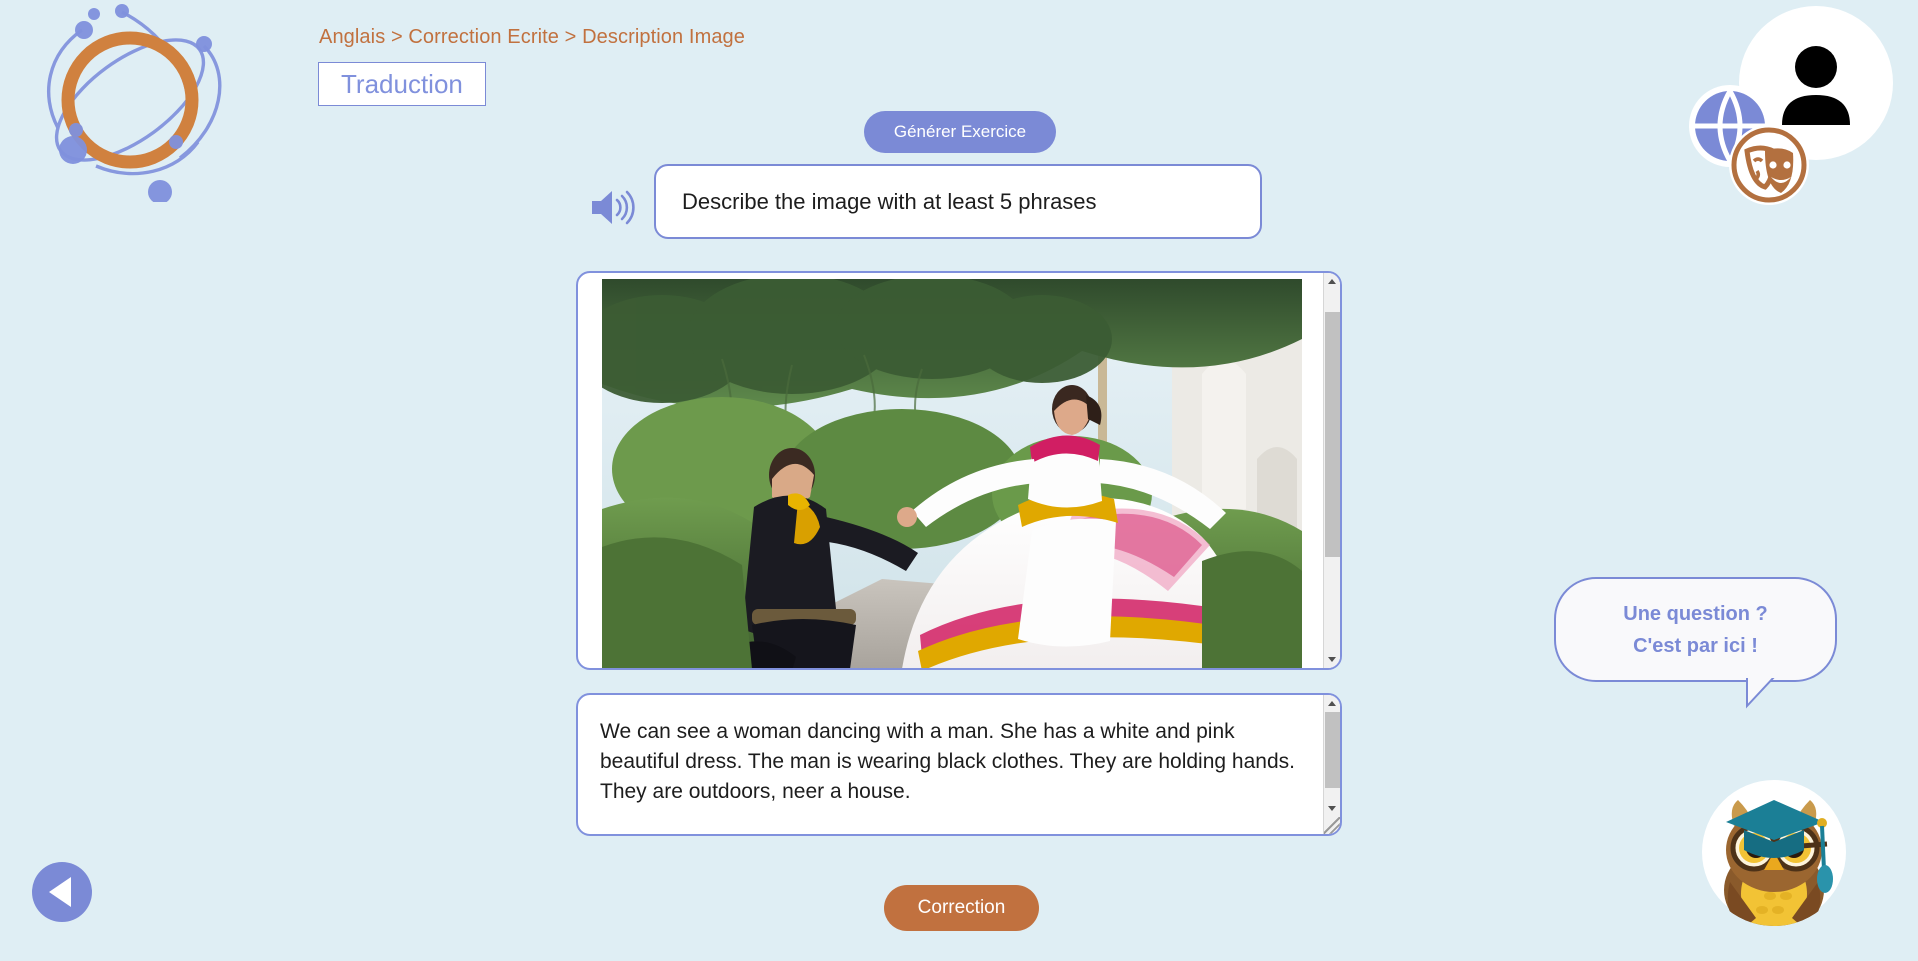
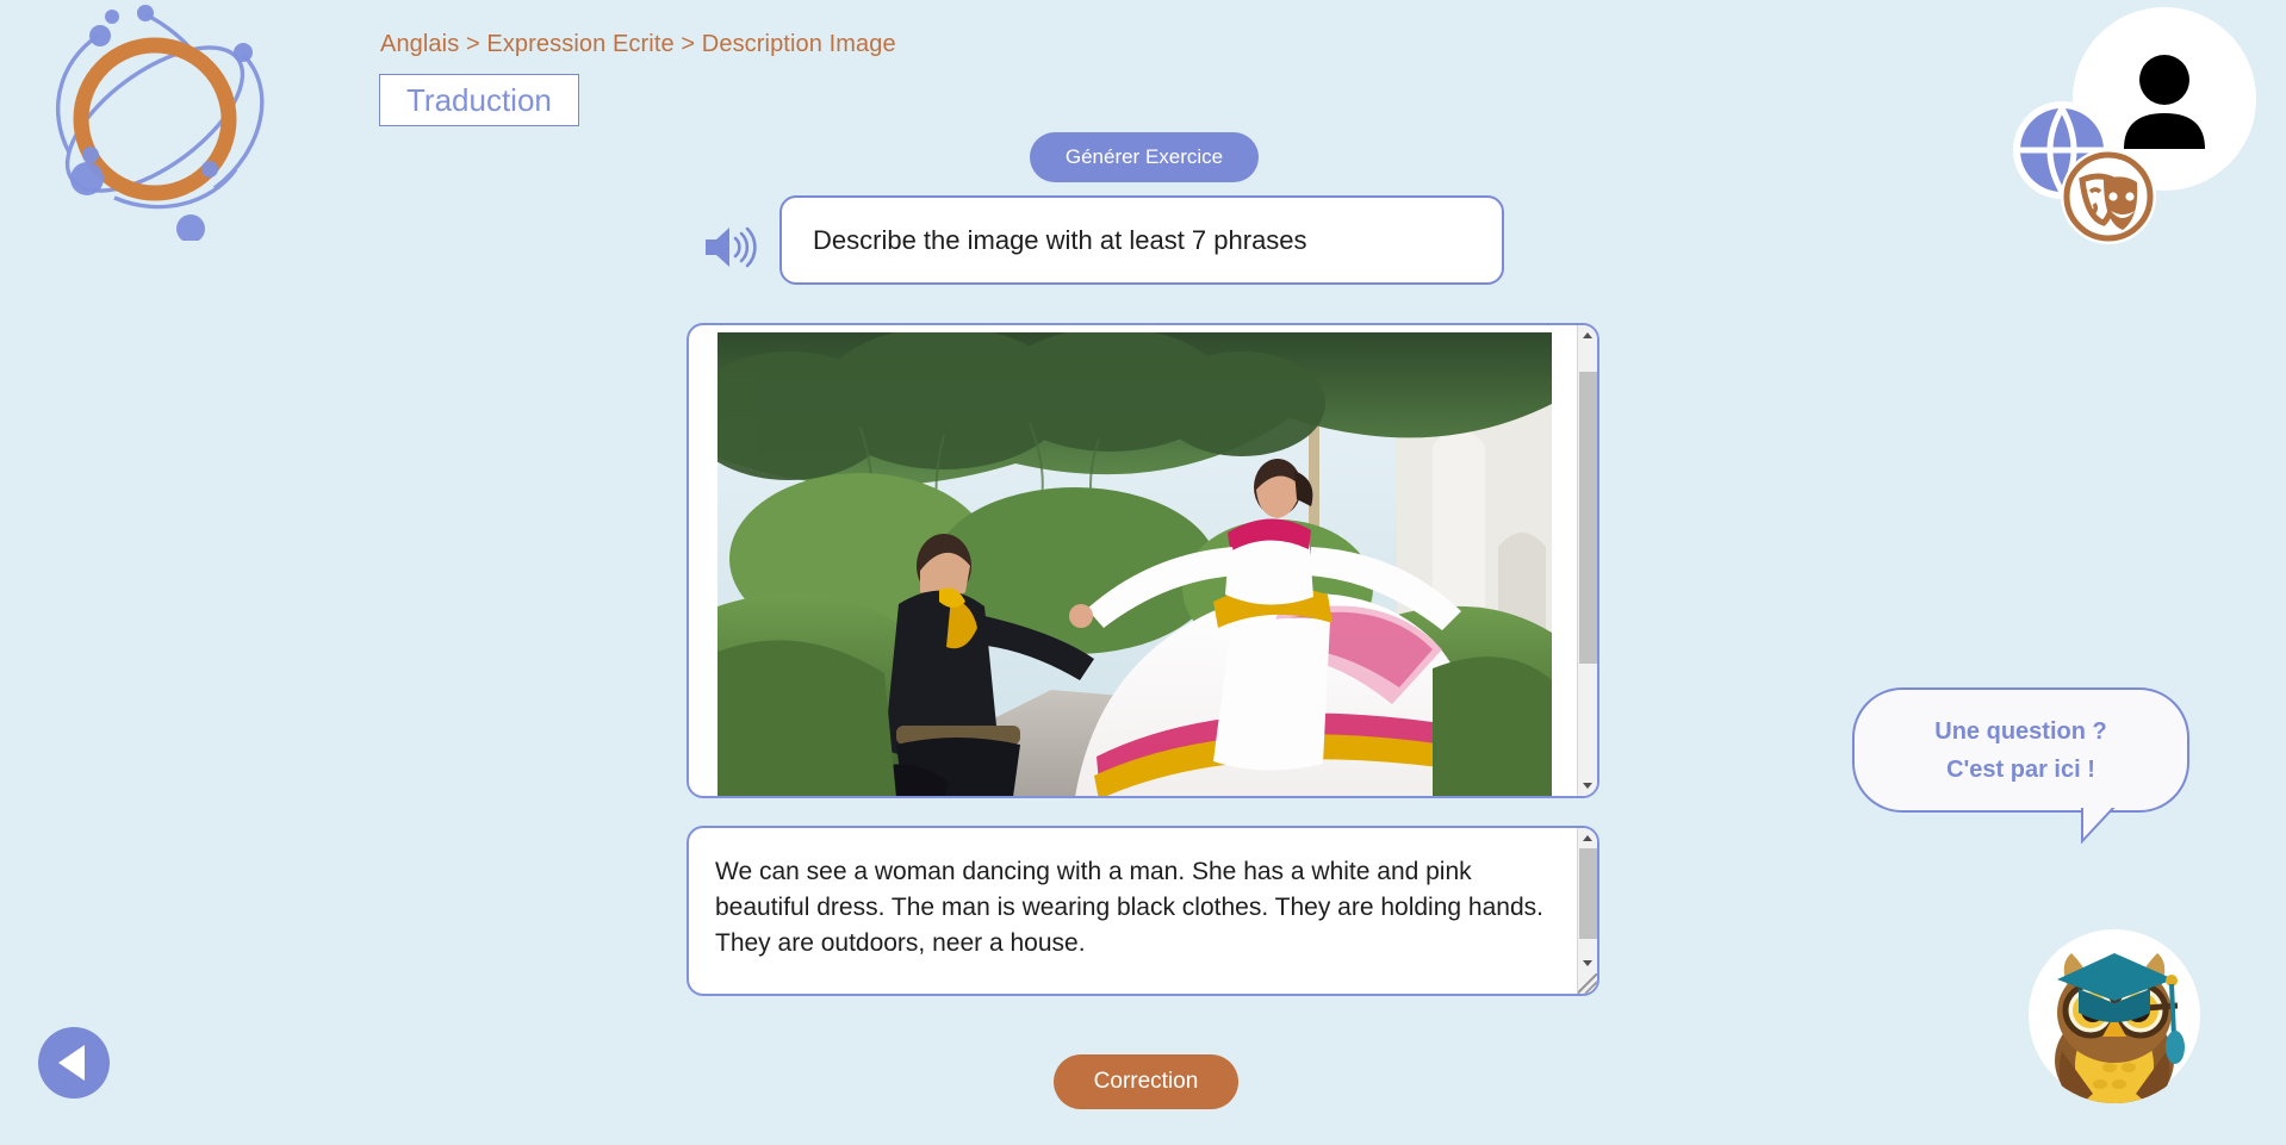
- Anglais > Correction Ecrite > Description Image
+ Anglais > Expression Ecrite > Description Image
  Traduction
  Générer Exercice
- Describe the image with at least 5 phrases
+ Describe the image with at least 7 phrases
  We can see a woman dancing with a man. She has a white and pink beautiful dress. The man is wearing black clothes. They are holding hands. They are outdoors, neer a house.
  Correction
  Une question ?
  C'est par ici !
